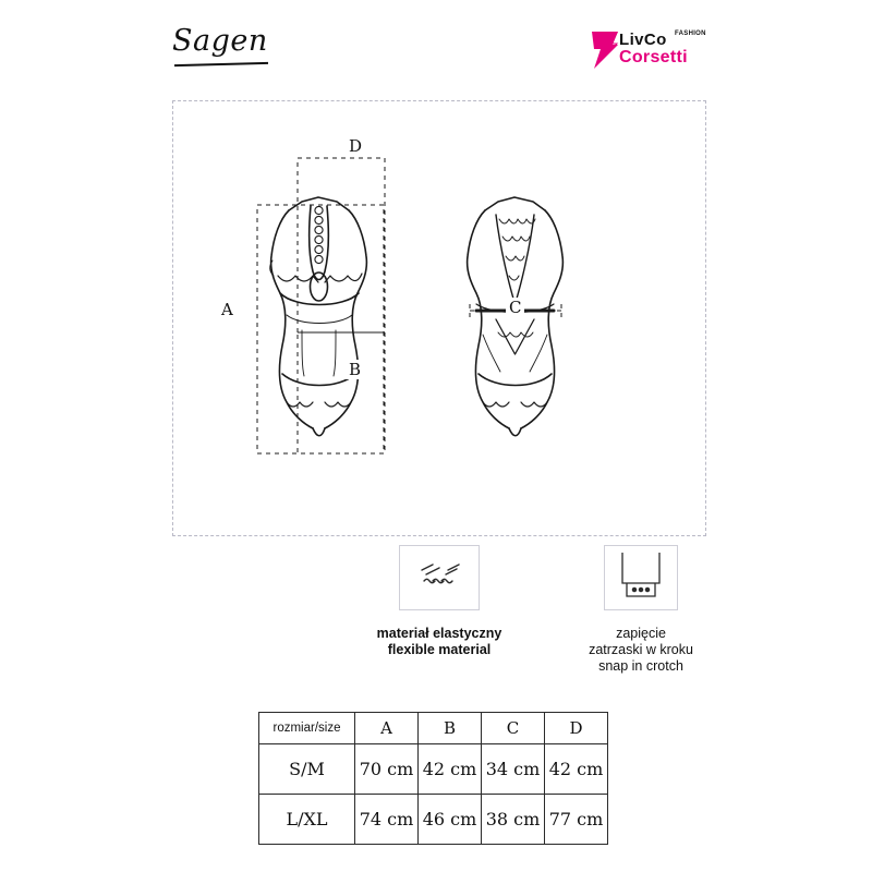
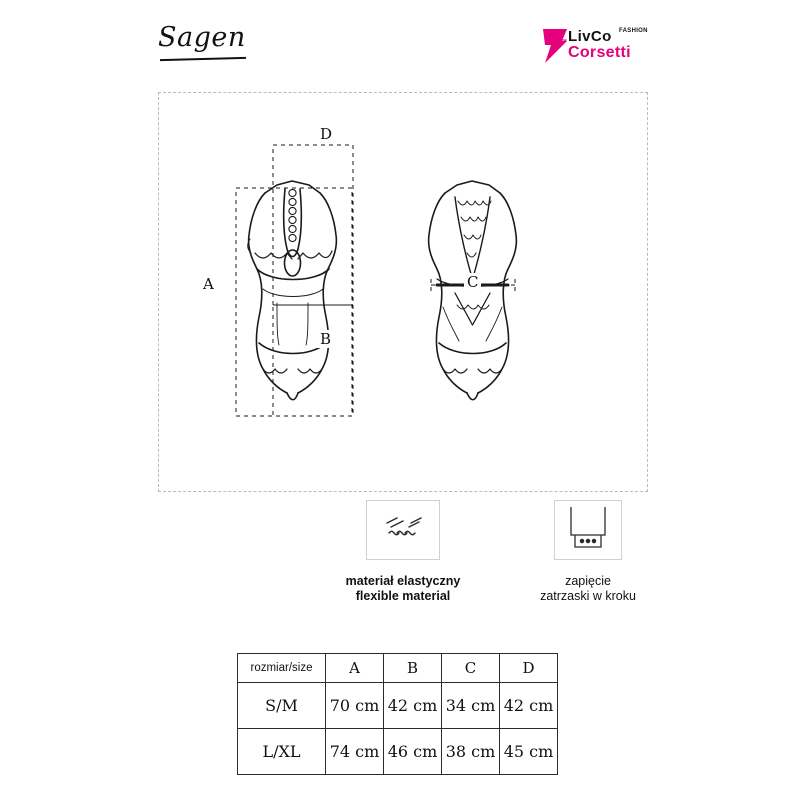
  Sagen
  LivCo
  Corsetti
  A
  B
  C
  D
  materiał elastyczny
  flexible material
  zapięcie
  zatrzaski w kroku
- snap in crotch
  rozmiar/size	A	B	C	D
  S/M	70 cm	42 cm	34 cm	42 cm
- L/XL	74 cm	46 cm	38 cm	77 cm
+ L/XL	74 cm	46 cm	38 cm	45 cm
